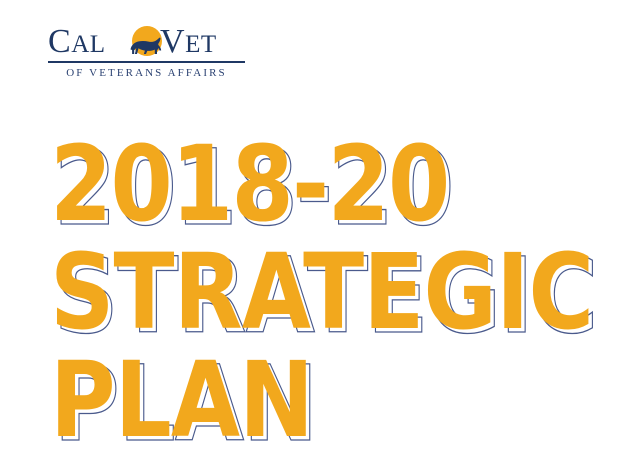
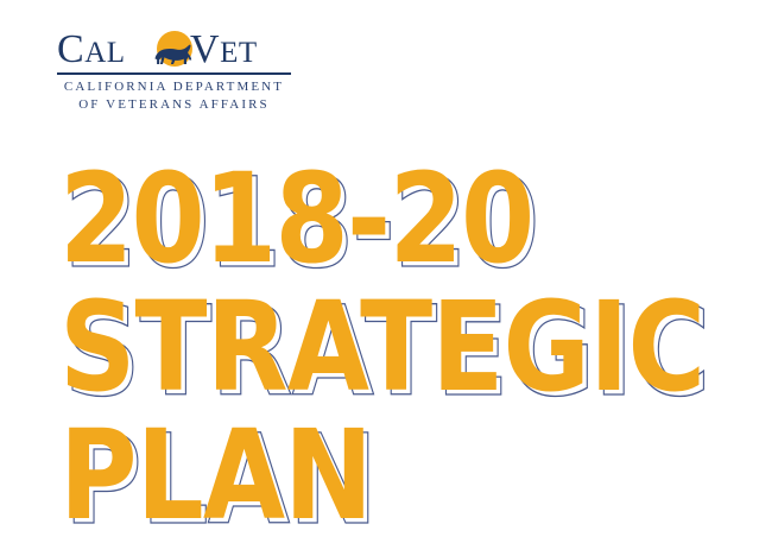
  CAL
  VET
+ CALIFORNIA DEPARTMENT
  OF VETERANS AFFAIRS
  2018-20
  STRATEGIC
  PLAN
